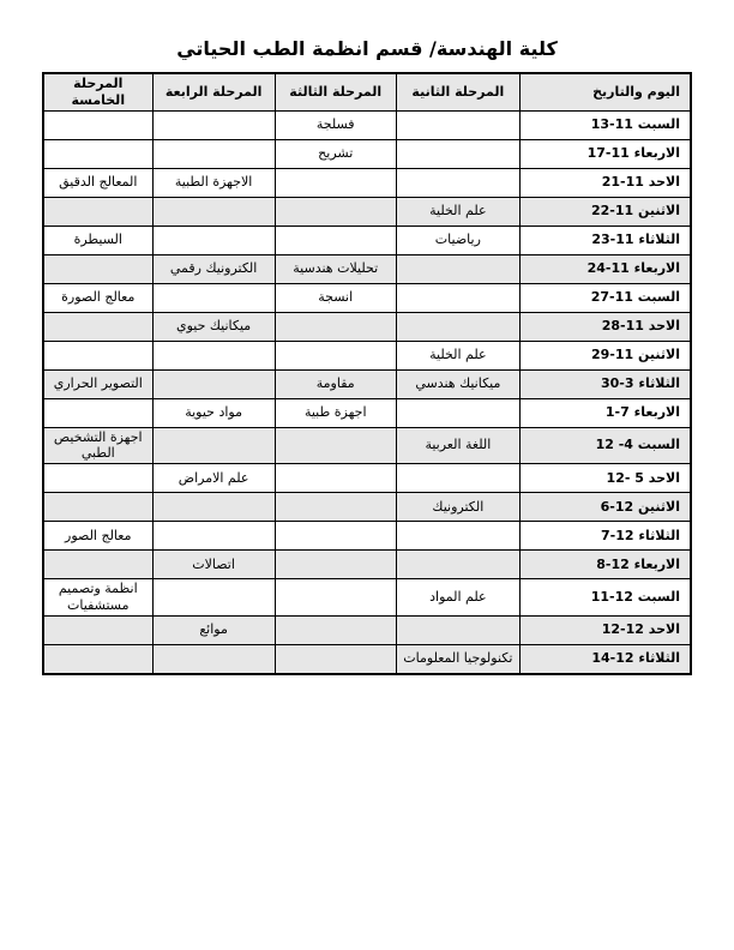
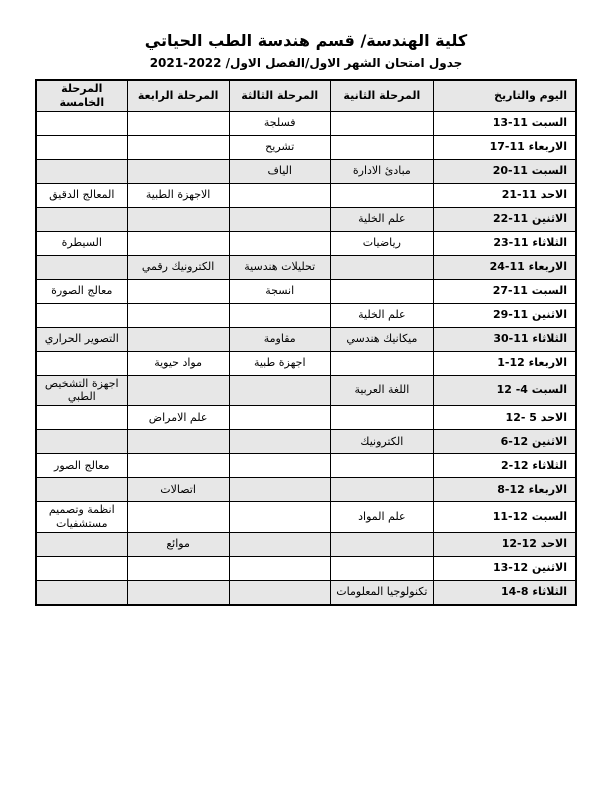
- كلية الهندسة/ قسم انظمة الطب الحياتي
+ كلية الهندسة/ قسم هندسة الطب الحياتي
+ جدول امتحان الشهر الاول/الفصل الاول/ 2022-2021
  اليوم والتاريخ	المرحلة الثانية	المرحلة الثالثة	المرحلة الرابعة	المرحلة الخامسة
  السبت 11-13		فسلجة
  الاربعاء 11-17		تشريح
+ السبت 11-20	مبادئ الادارة	الياف
  الاحد 11-21			الاجهزة الطبية	المعالج الدقيق
  الاثنين 11-22	علم الخلية
  الثلاثاء 11-23	رياضيات			السيطرة
  الاربعاء 11-24		تحليلات هندسية	الكترونيك رقمي
  السبت 11-27		انسجة		معالج الصورة
- الاحد 11-28			ميكانيك حيوي
  الاثنين 11-29	علم الخلية
- الثلاثاء 3-30	ميكانيك هندسي	مقاومة		التصوير الحراري
+ الثلاثاء 11-30	ميكانيك هندسي	مقاومة		التصوير الحراري
- الاربعاء 7-1		اجهزة طبية	مواد حيوية
+ الاربعاء 12-1		اجهزة طبية	مواد حيوية
  السبت 4- 12	اللغة العربية			اجهزة التشخيص الطبي
  الاحد 5 -12			علم الامراض
  الاثنين 12-6	الكترونيك
- الثلاثاء 12-7				معالج الصور
+ الثلاثاء 12-2				معالج الصور
  الاربعاء 12-8			اتصالات
  السبت 12-11	علم المواد			انظمة وتصميم مستشفيات
  الاحد 12-12			موائع
+ الاثنين 12-13
- الثلاثاء 12-14	تكنولوجيا المعلومات
+ الثلاثاء 8-14	تكنولوجيا المعلومات
